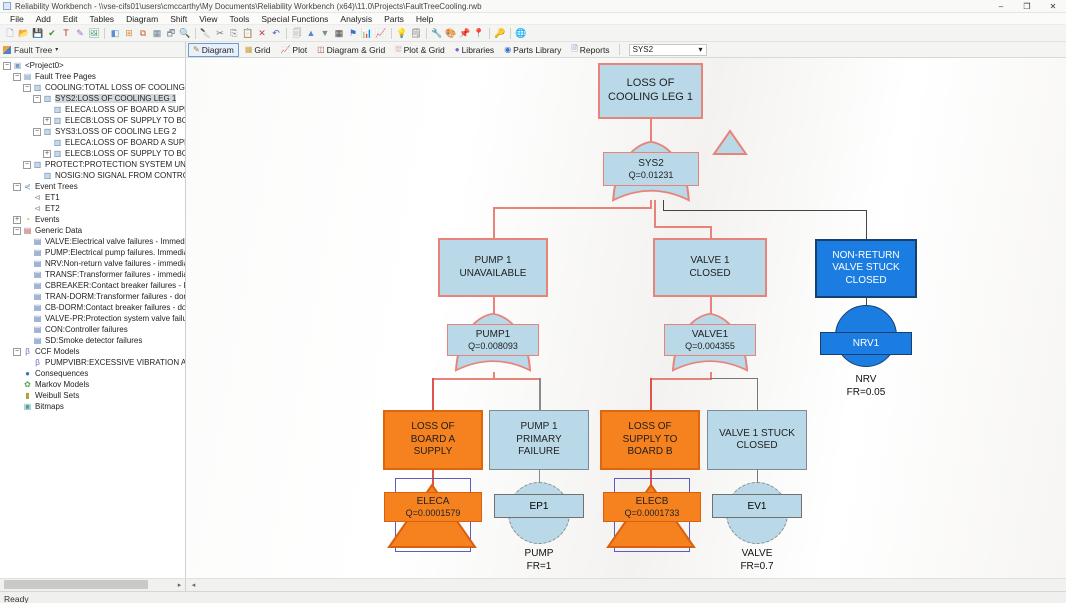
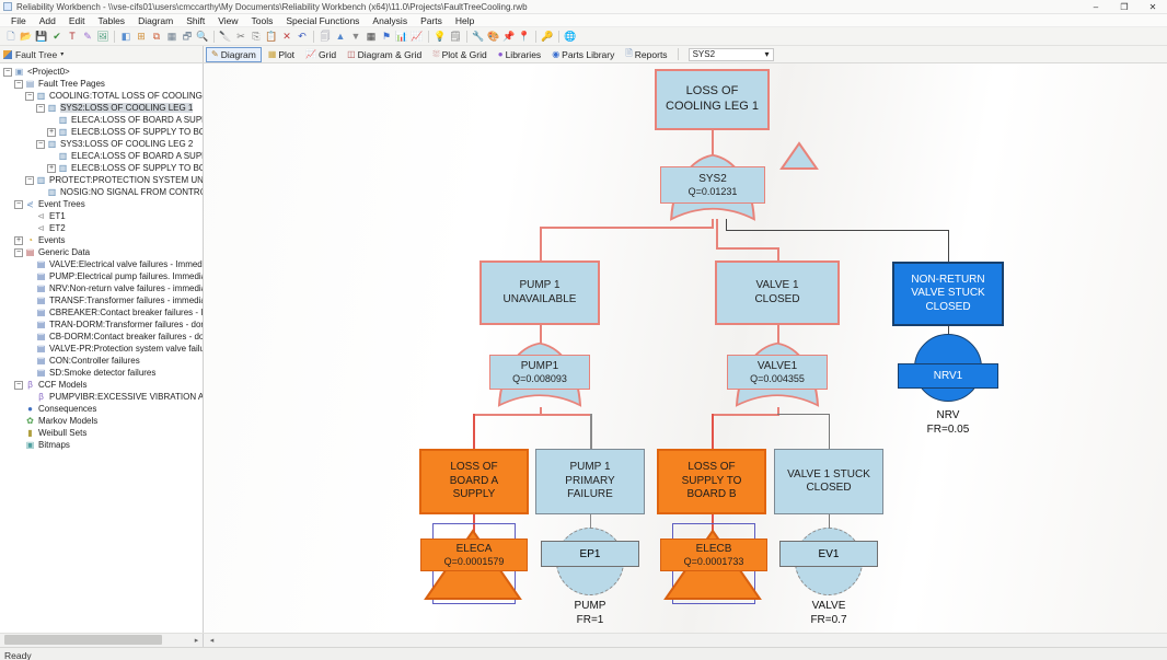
  Reliability Workbench - \\vse-cifs01\users\cmccarthy\My Documents\Reliability Workbench (x64)\11.0\Projects\FaultTreeCooling.rwb
  –
  ❐
  ✕
  File
  Add
  Edit
  Tables
  Diagram
  Shift
  View
  Tools
  Special Functions
  Analysis
  Parts
  Help
  🗋
  📂
  💾
  ✔
  T
  ✎
  🖼
  ◧
  ⊞
  ⧉
  ▦
  🗗
  🔍
  🔪
  ✂
  ⎘
  📋
  ✕
  ↶
  🗐
  ▲
  ▼
  ▦
  ⚑
  📊
  📈
  💡
  🗒
  🔧
  🎨
  📌
  📍
  🔑
  🌐
  Fault Tree
  ✎
  Diagram
  ▦
- Grid
+ Plot
  📈
- Plot
+ Grid
  ◫
  Diagram & Grid
  ⛆
  Plot & Grid
  ●
  Libraries
  ◉
  Parts Library
  🗎
  Reports
  SYS2
  ▾
  ▣
  <Project0>
  ▤
  Fault Tree Pages
  ▥
  COOLING:TOTAL LOSS OF COOLING
  ▥
  SYS2:LOSS OF COOLING LEG 1
  ▥
  ELECA:LOSS OF BOARD A SUP
  ▥
  ELECB:LOSS OF SUPPLY TO BO
  ▥
  SYS3:LOSS OF COOLING LEG 2
  ▥
  ELECA:LOSS OF BOARD A SUP
  ▥
  ELECB:LOSS OF SUPPLY TO BO
  ▥
  PROTECT:PROTECTION SYSTEM UN
  ▥
  NOSIG:NO SIGNAL FROM CONTR
  ⋞
  Event Trees
  ⊲
  ET1
  ⊲
  ET2
  ◔
  Events
  ▤
  Generic Data
  ▤
  VALVE:Electrical valve failures - Immed
  ▤
  PUMP:Electrical pump failures. Immedi
  ▤
  NRV:Non-return valve failures - immedi
  ▤
  TRANSF:Transformer failures - immedi
  ▤
  CBREAKER:Contact breaker failures - I
  ▤
  TRAN-DORM:Transformer failures - dor
  ▤
  CB-DORM:Contact breaker failures - do
  ▤
  VALVE-PR:Protection system valve failu
  ▤
  CON:Controller failures
  ▤
  SD:Smoke detector failures
  β
  CCF Models
  β
  PUMPVIBR:EXCESSIVE VIBRATION A
  ●
  Consequences
  ✿
  Markov Models
  ▮
  Weibull Sets
  ▣
  Bitmaps
  LOSS OF
  COOLING LEG 1
  SYS2
  Q=0.01231
  PUMP 1
  UNAVAILABLE
  VALVE 1
  CLOSED
  NON-RETURN
  VALVE STUCK
  CLOSED
  PUMP1
  Q=0.008093
  VALVE1
  Q=0.004355
  NRV1
  NRV
  FR=0.05
  LOSS OF
  BOARD A
  SUPPLY
  PUMP 1
  PRIMARY
  FAILURE
  LOSS OF
  SUPPLY TO
  BOARD B
  VALVE 1 STUCK
  CLOSED
  ELECA
  Q=0.0001579
  EP1
  PUMP
  FR=1
  ELECB
  Q=0.0001733
  EV1
  VALVE
  FR=0.7
  Ready
